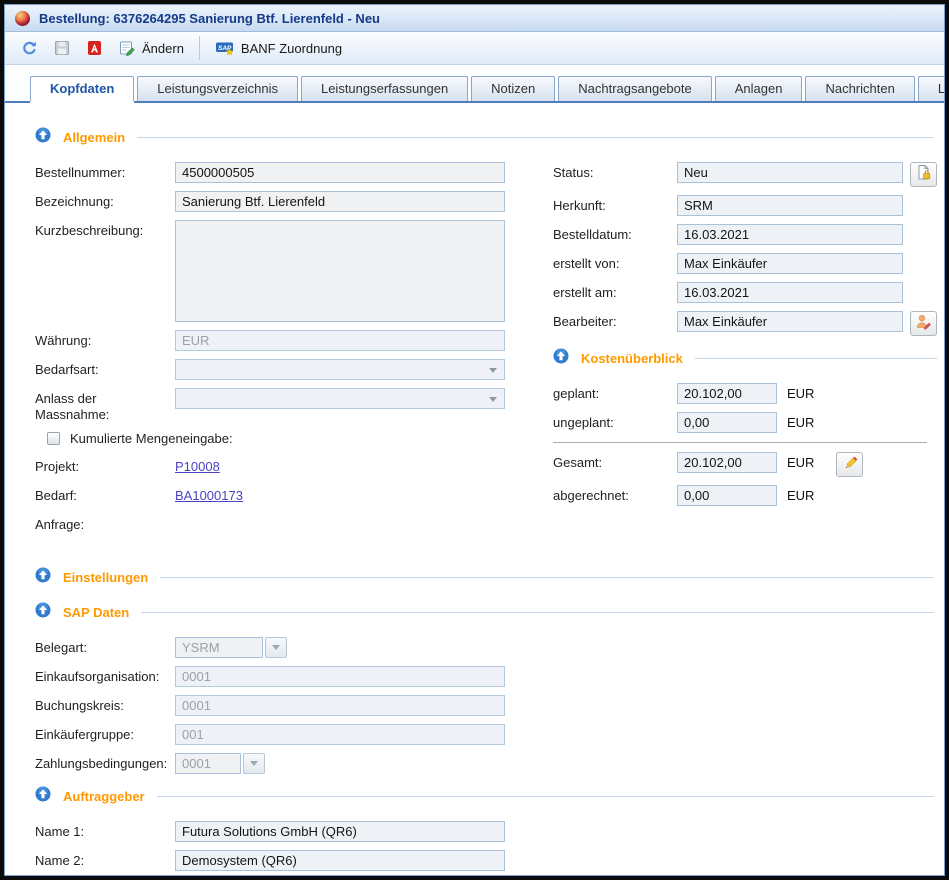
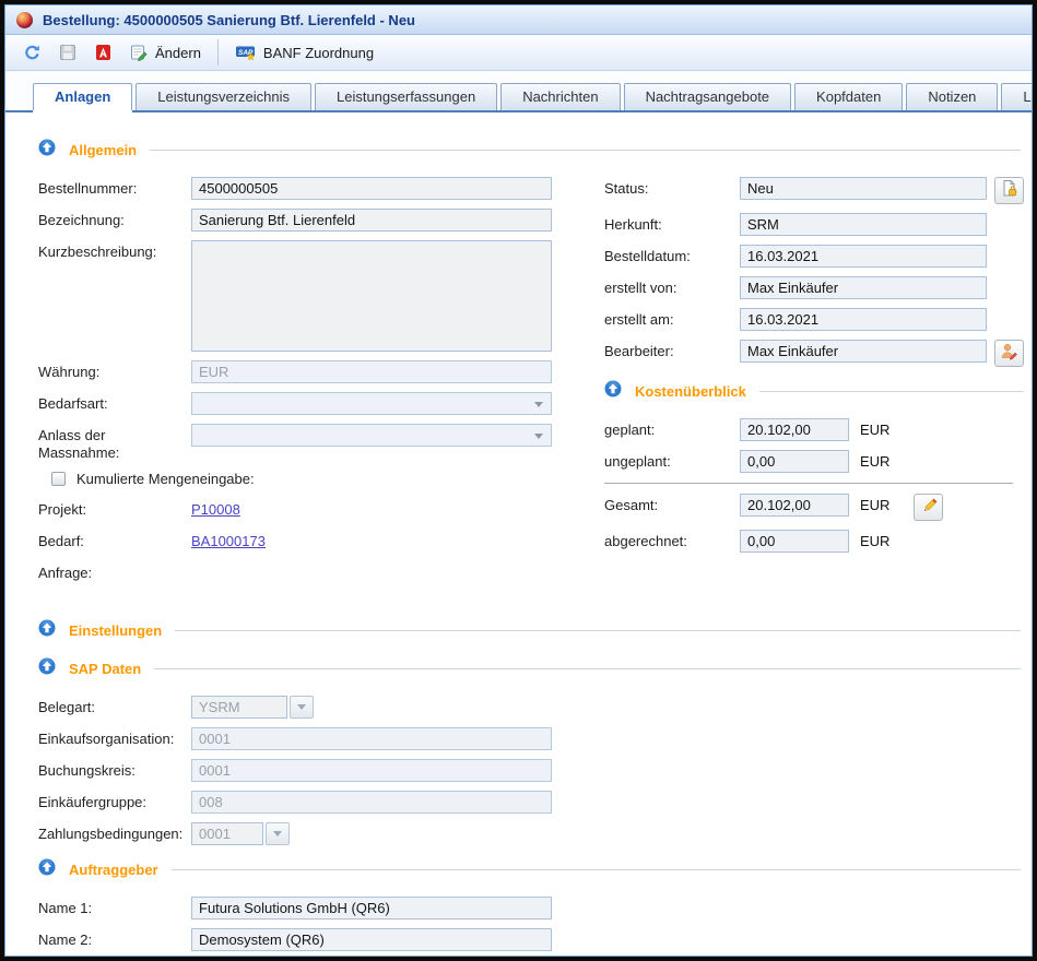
- Bestellung: 6376264295 Sanierung Btf. Lierenfeld - Neu
+ Bestellung: 4500000505 Sanierung Btf. Lierenfeld - Neu
  Ändern
  BANF Zuordnung
- Kopfdaten
+ Anlagen
  Leistungsverzeichnis
  Leistungserfassungen
- Notizen
+ Nachrichten
  Nachtragsangebote
- Anlagen
+ Kopfdaten
- Nachrichten
+ Notizen
  Allgemein
  Bestellnummer:
  4500000505
  Bezeichnung:
  Sanierung Btf. Lierenfeld
  Kurzbeschreibung:
  Währung:
  EUR
  Bedarfsart:
  Anlass der Massnahme:
  Kumulierte Mengeneingabe:
  Projekt:
  P10008
  Bedarf:
  BA1000173
  Anfrage:
  Status:
  Neu
  Herkunft:
  SRM
  Bestelldatum:
  16.03.2021
  erstellt von:
  Max Einkäufer
  erstellt am:
  16.03.2021
  Bearbeiter:
  Max Einkäufer
  Kostenüberblick
  geplant:
  20.102,00
  EUR
  ungeplant:
  0,00
  EUR
  Gesamt:
  20.102,00
  EUR
  abgerechnet:
  0,00
  EUR
  Einstellungen
  SAP Daten
  Belegart:
  YSRM
  Einkaufsorganisation:
  0001
  Buchungskreis:
  0001
  Einkäufergruppe:
- 001
+ 008
  Zahlungsbedingungen:
  0001
  Auftraggeber
  Name 1:
  Futura Solutions GmbH (QR6)
  Name 2:
  Demosystem (QR6)
